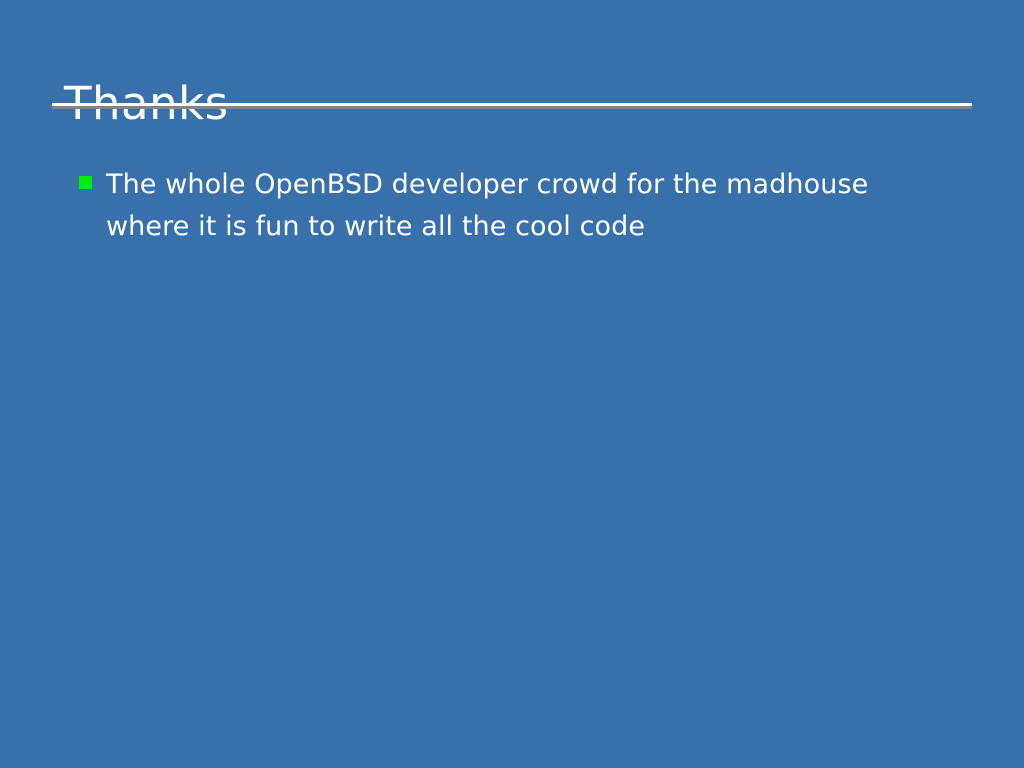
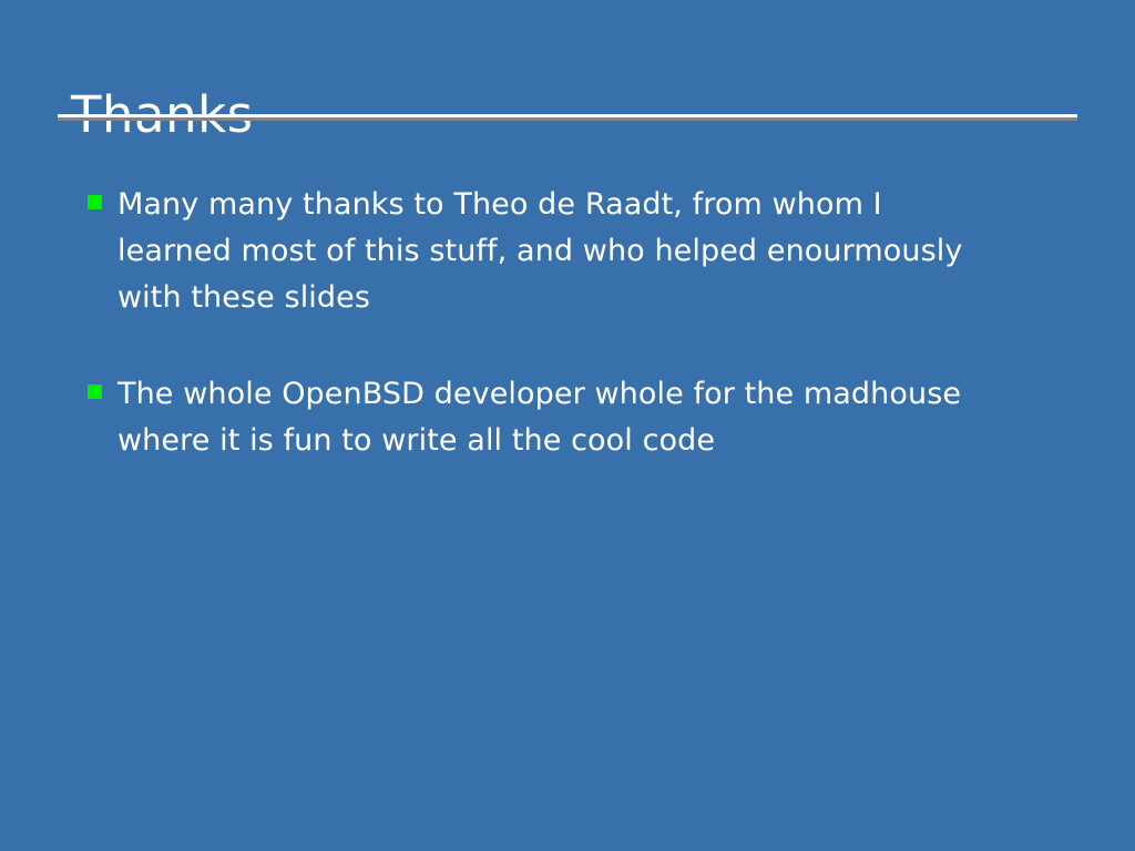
+ Many many thanks to Theo de Raadt, from whom I learned most of this stuff, and who helped enourmously with these slides
- The whole OpenBSD developer crowd for the madhouse where it is fun to write all the cool code
+ The whole OpenBSD developer whole for the madhouse where it is fun to write all the cool code
